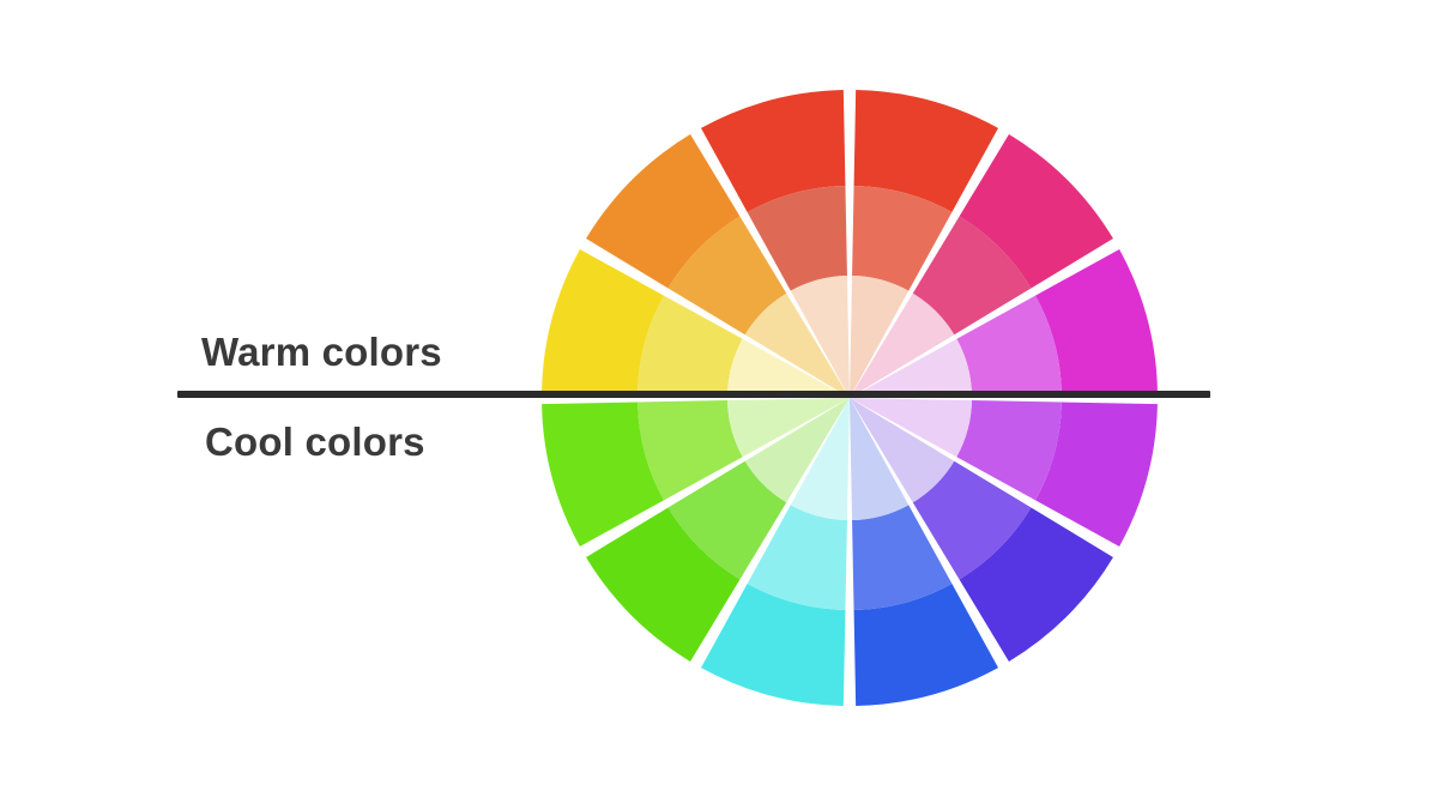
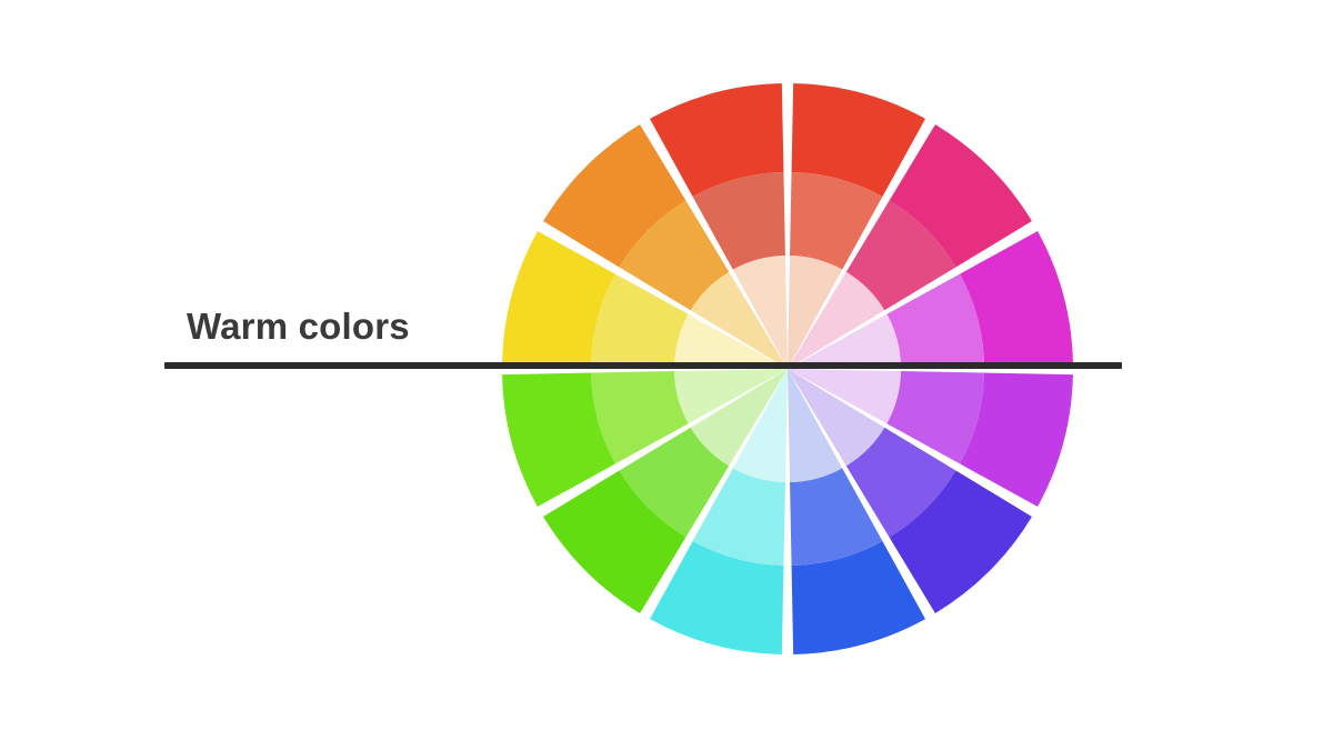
  Warm colors
- Cool colors
